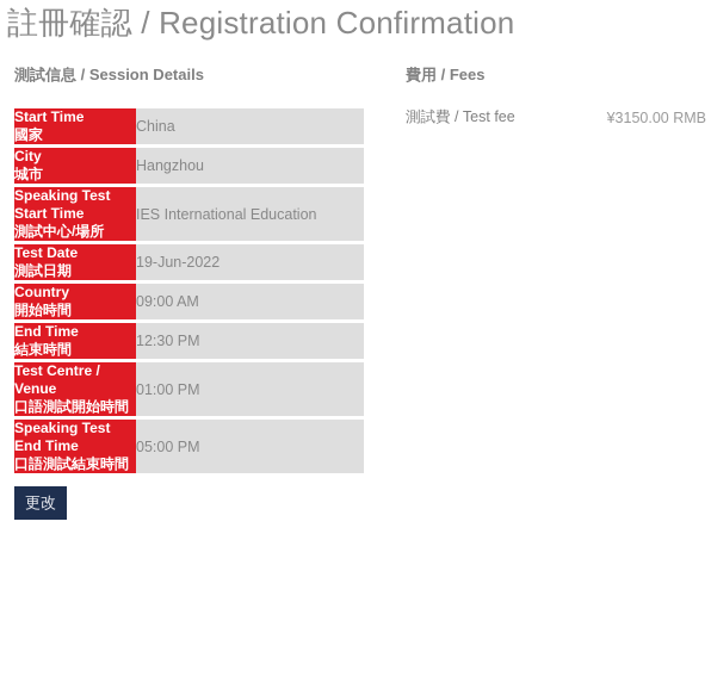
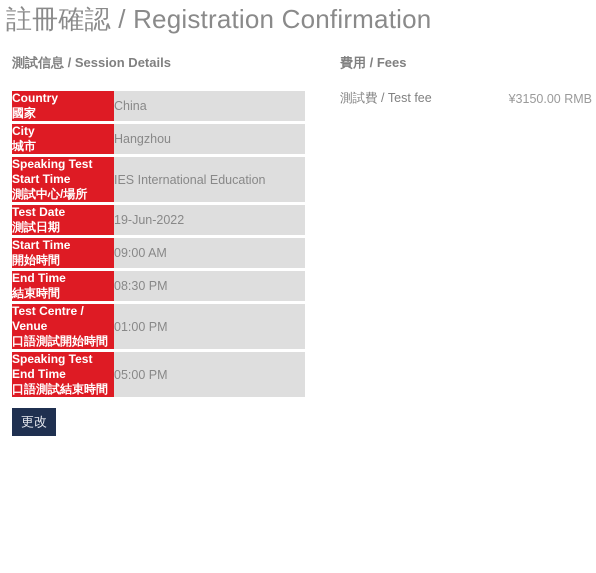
  註冊確認 / Registration Confirmation
  測試信息 / Session Details
- Start Time 國家	China
+ Country 國家	China
  City 城市	Hangzhou
  Speaking Test Start Time 測試中心/場所	IES International Education
  Test Date 測試日期	19-Jun-2022
- Country 開始時間	09:00 AM
+ Start Time 開始時間	09:00 AM
- End Time 結束時間	12:30 PM
+ End Time 結束時間	08:30 PM
  Test Centre / Venue 口語測試開始時間	01:00 PM
  Speaking Test End Time 口語測試結束時間	05:00 PM
  更改
  費用 / Fees
  測試費 / Test fee	¥3150.00 RMB
